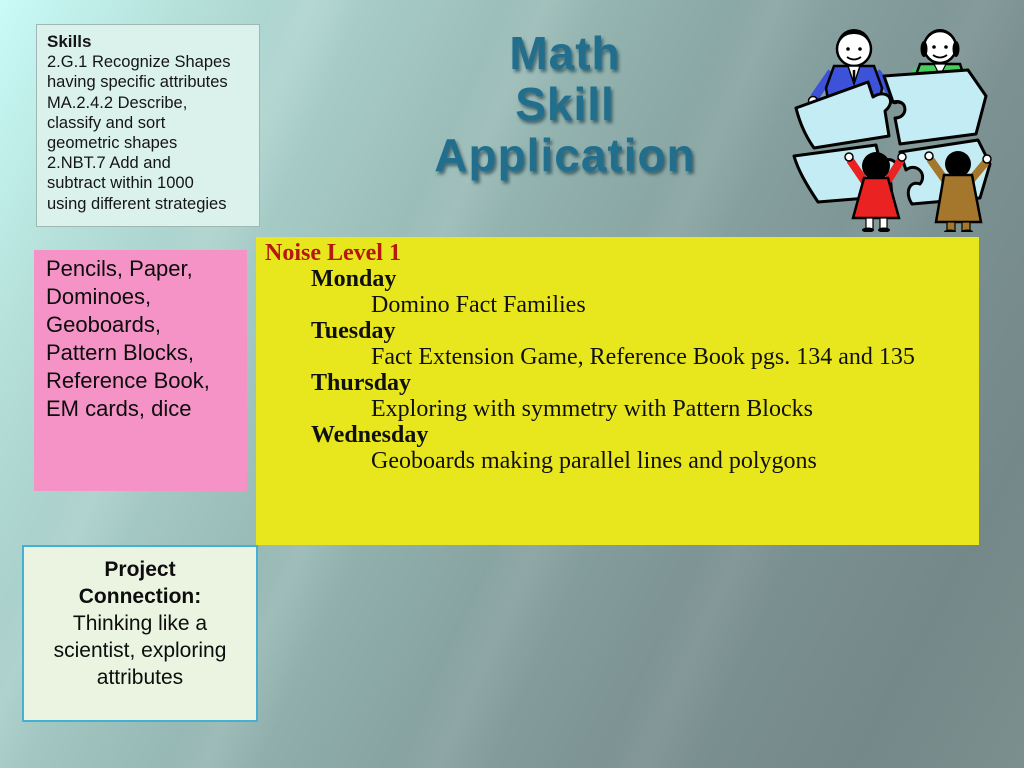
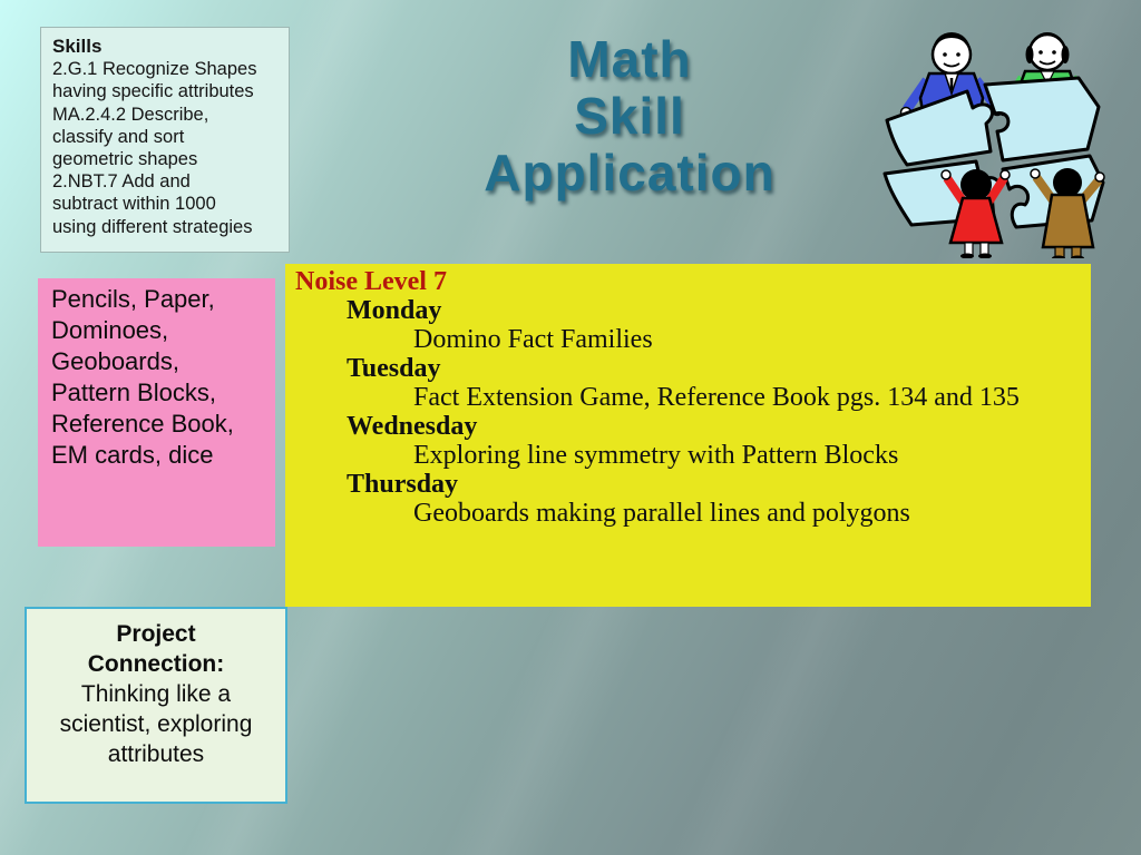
  Skills
  2.G.1 Recognize Shapes
  having specific attributes
  MA.2.4.2 Describe,
  classify and sort
  geometric shapes
  2.NBT.7 Add and
  subtract within 1000
  using different strategies
  Math
  Skill
  Application
  Pencils, Paper,
  Dominoes,
  Geoboards,
  Pattern Blocks,
  Reference Book,
  EM cards, dice
- Noise Level 1
+ Noise Level 7
  Monday
  Domino Fact Families
  Tuesday
  Fact Extension Game, Reference Book pgs. 134 and 135
- Thursday
+ Wednesday
- Exploring with symmetry with Pattern Blocks
+ Exploring line symmetry with Pattern Blocks
- Wednesday
+ Thursday
  Geoboards making parallel lines and polygons
  Project
  Connection:
  Thinking like a
  scientist, exploring
  attributes
